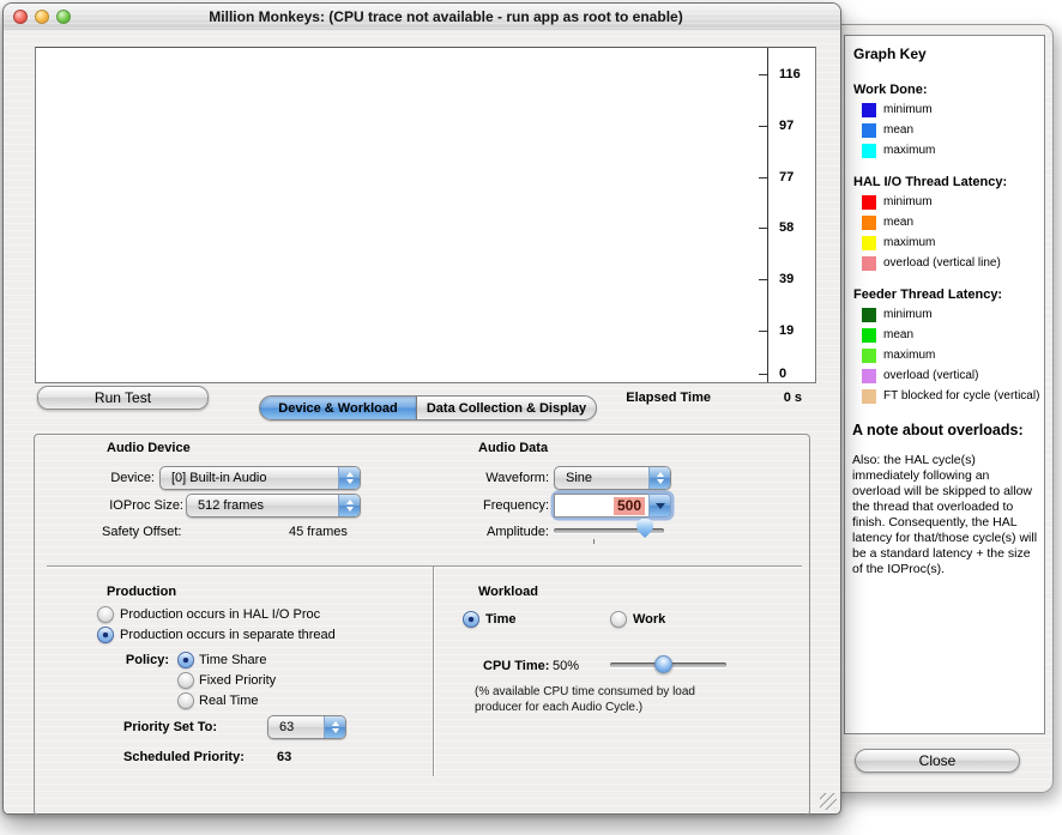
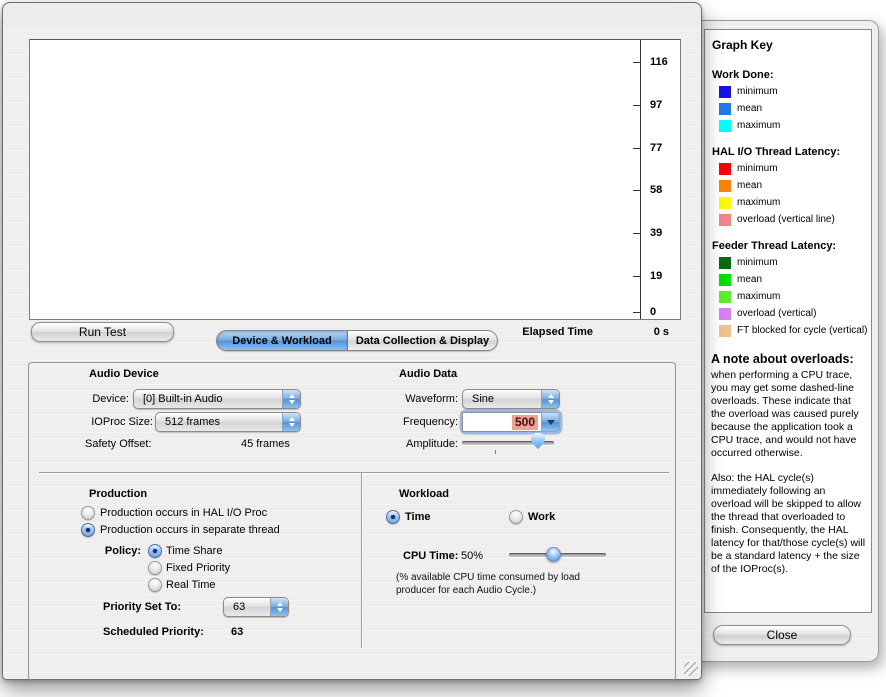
  Graph Key
  Work Done:
  minimum
  mean
  maximum
  HAL I/O Thread Latency:
  minimum
  mean
  maximum
  overload (vertical line)
  Feeder Thread Latency:
  minimum
  mean
  maximum
  overload (vertical)
  FT blocked for cycle (vertical)
  A note about overloads:
+ when performing a CPU trace, you may get some dashed-line overloads. These indicate that the overload was caused purely because the application took a CPU trace, and would not have occurred otherwise.
  Also: the HAL cycle(s) immediately following an overload will be skipped to allow the thread that overloaded to finish. Consequently, the HAL latency for that/those cycle(s) will be a standard latency + the size of the IOProc(s).
  Close
- Million Monkeys: (CPU trace not available - run app as root to enable)
  116
  97
  77
  58
  39
  19
  0
  Run Test
  Device & Workload
  Data Collection & Display
  Elapsed Time
  0 s
  Audio Device
  Device:
  [0] Built-in Audio
  IOProc Size:
  512 frames
  Safety Offset:
  45 frames
  Audio Data
  Waveform:
  Sine
  Frequency:
  500
  Amplitude:
  Production
  Production occurs in HAL I/O Proc
  Production occurs in separate thread
  Policy:
  Time Share
  Fixed Priority
  Real Time
  Priority Set To:
  63
  Scheduled Priority:
  63
  Workload
  Time
  Work
  CPU Time:
  50%
  (% available CPU time consumed by load producer for each Audio Cycle.)
